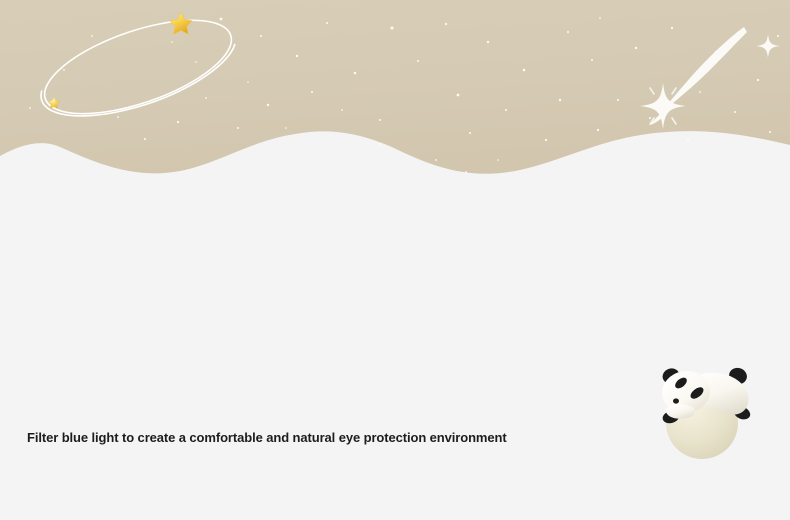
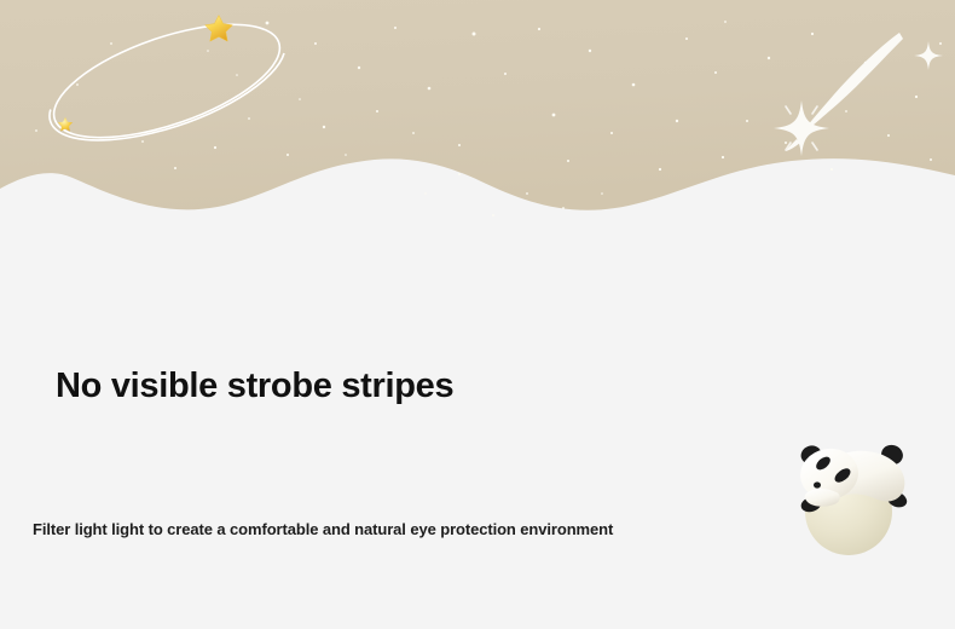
+ No visible strobe stripes
- Filter blue light to create a comfortable and natural eye protection environment
+ Filter light light to create a comfortable and natural eye protection environment
